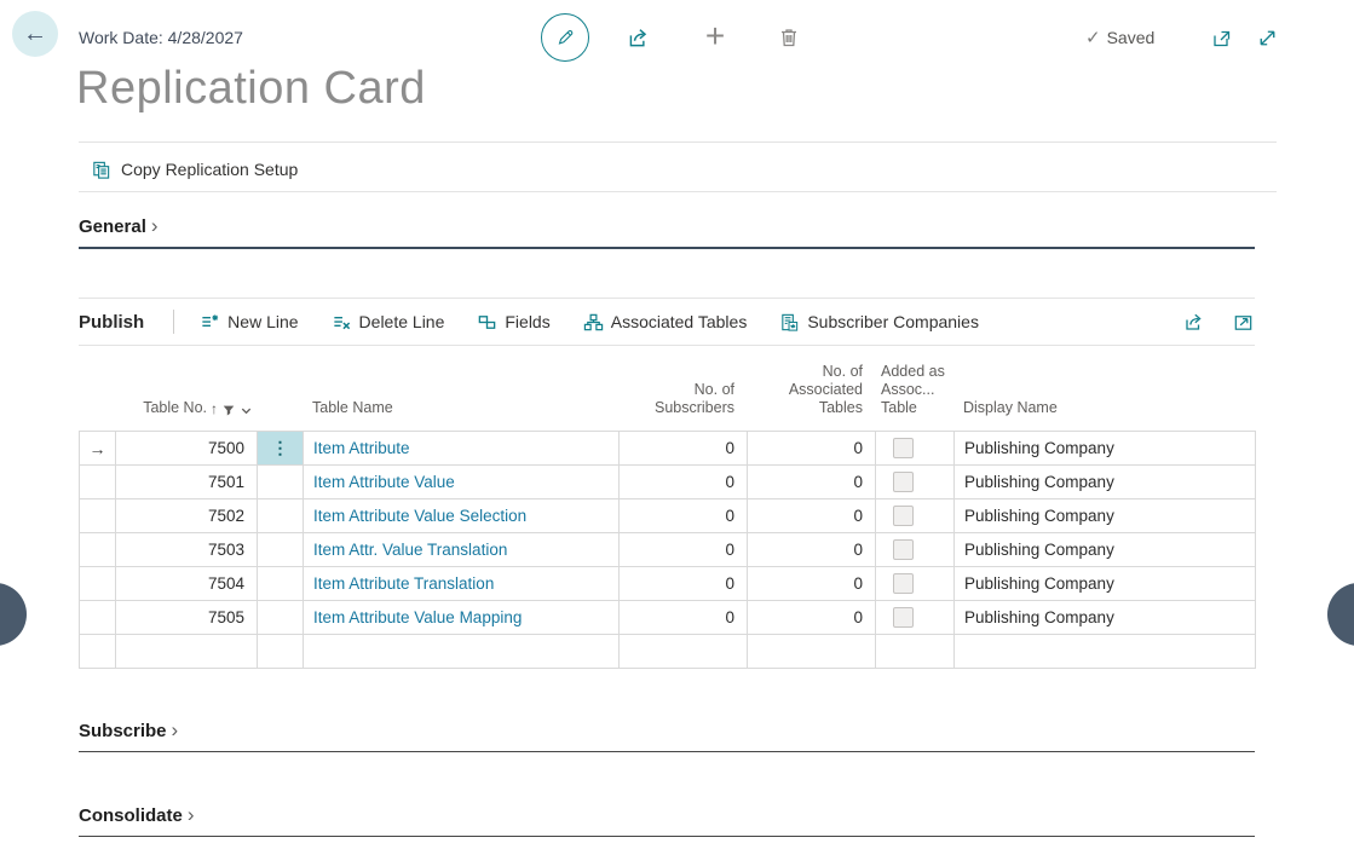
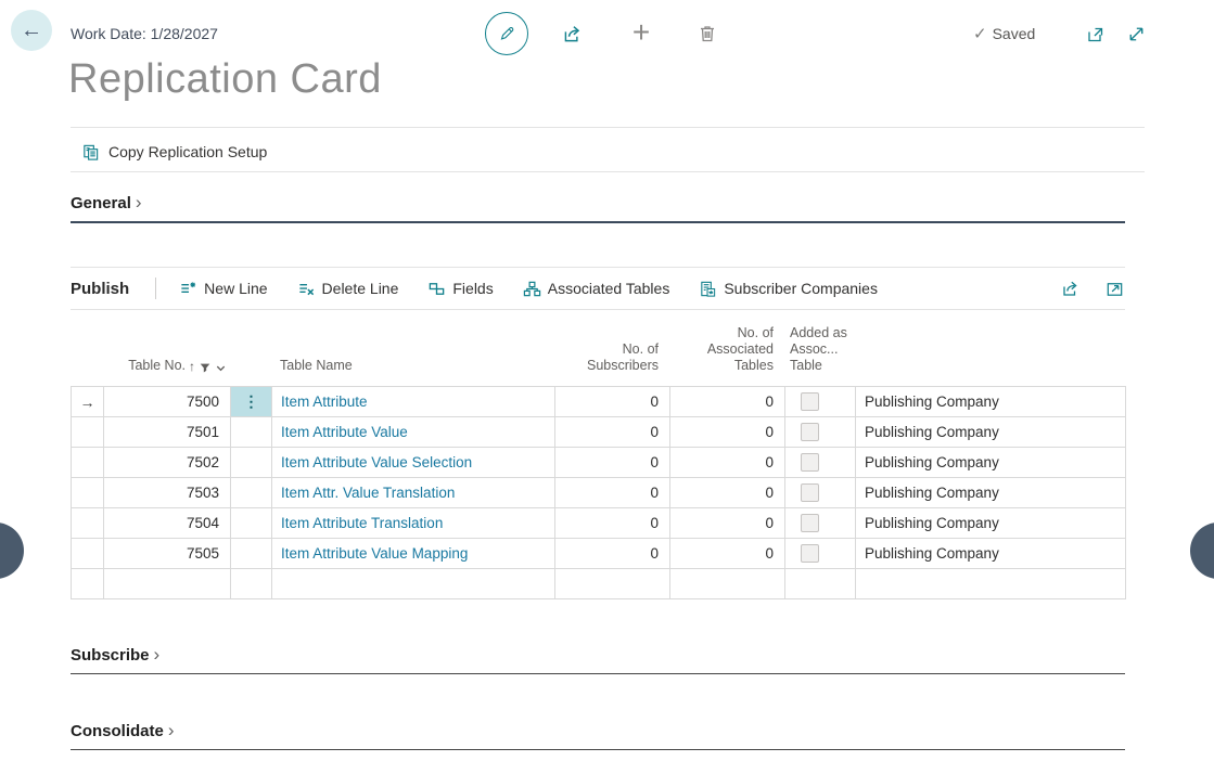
  ←
- Work Date: 4/28/2027
+ Work Date: 1/28/2027
  +
  ✓
  Saved
  Replication Card
  Copy Replication Setup
  General
  ›
  Publish
  New Line
  Delete Line
  Fields
  Associated Tables
  Subscriber Companies
  Table No.
  ↑
  Table Name
  No. of Subscribers
  No. of Associated Tables
  Added as Assoc... Table
- Display Name
  →
  7500
  ⋮
  Item Attribute
  0
  0
  Publishing Company
  7501
  Item Attribute Value
  0
  0
  Publishing Company
  7502
  Item Attribute Value Selection
  0
  0
  Publishing Company
  7503
  Item Attr. Value Translation
  0
  0
  Publishing Company
  7504
  Item Attribute Translation
  0
  0
  Publishing Company
  7505
  Item Attribute Value Mapping
  0
  0
  Publishing Company
  Subscribe
  ›
  Consolidate
  ›
